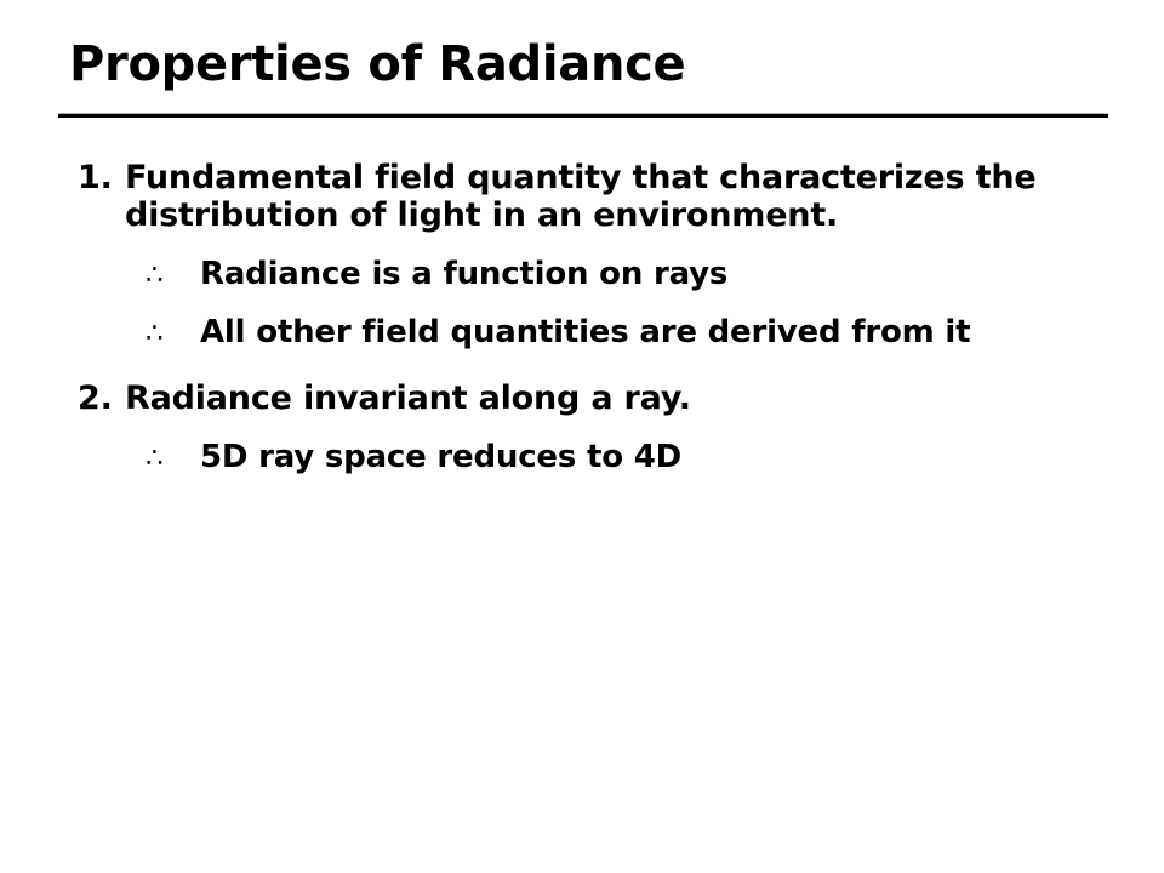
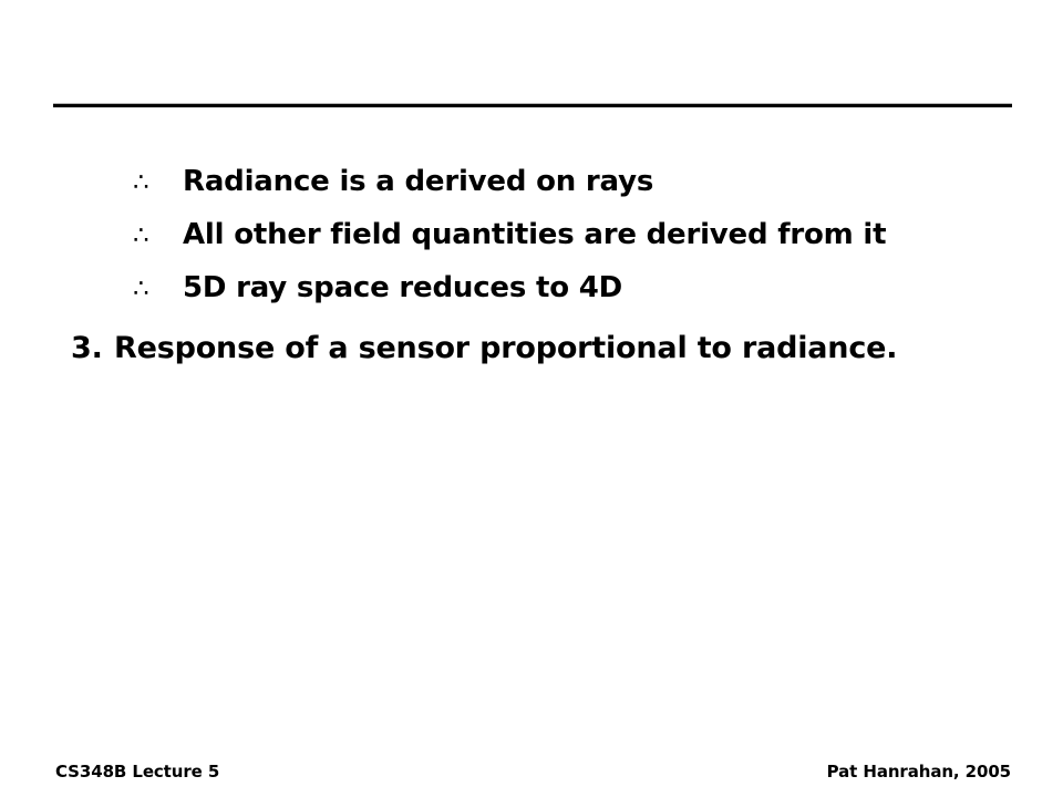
- Properties of Radiance
- 1.
- Fundamental field quantity that characterizes the distribution of light in an environment.
  ∴
- Radiance is a function on rays
+ Radiance is a derived on rays
  ∴
  All other field quantities are derived from it
- 2.
- Radiance invariant along a ray.
  ∴
  5D ray space reduces to 4D
+ 3.
+ Response of a sensor proportional to radiance.
+ CS348B Lecture 5
+ Pat Hanrahan, 2005
